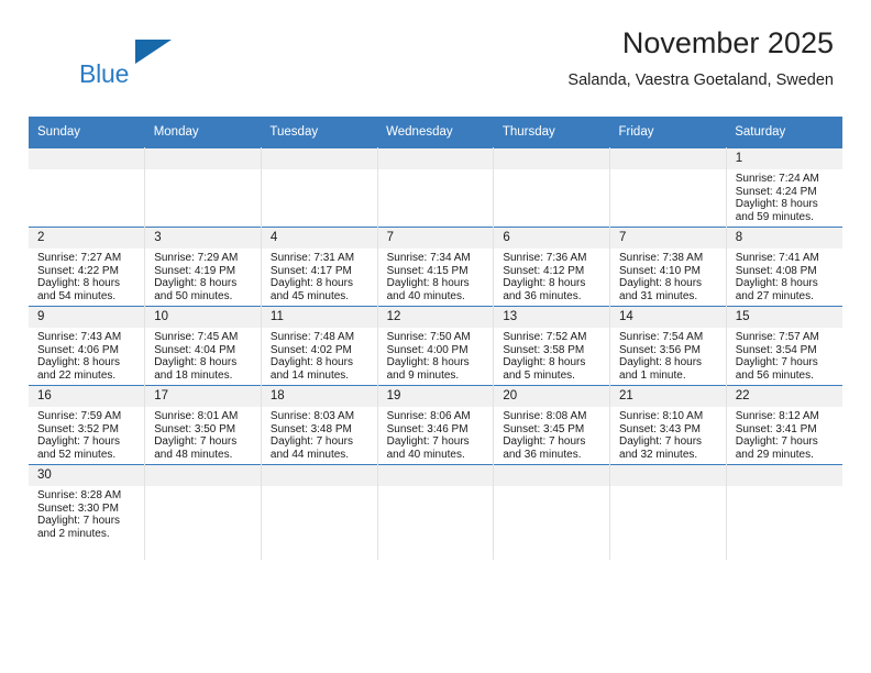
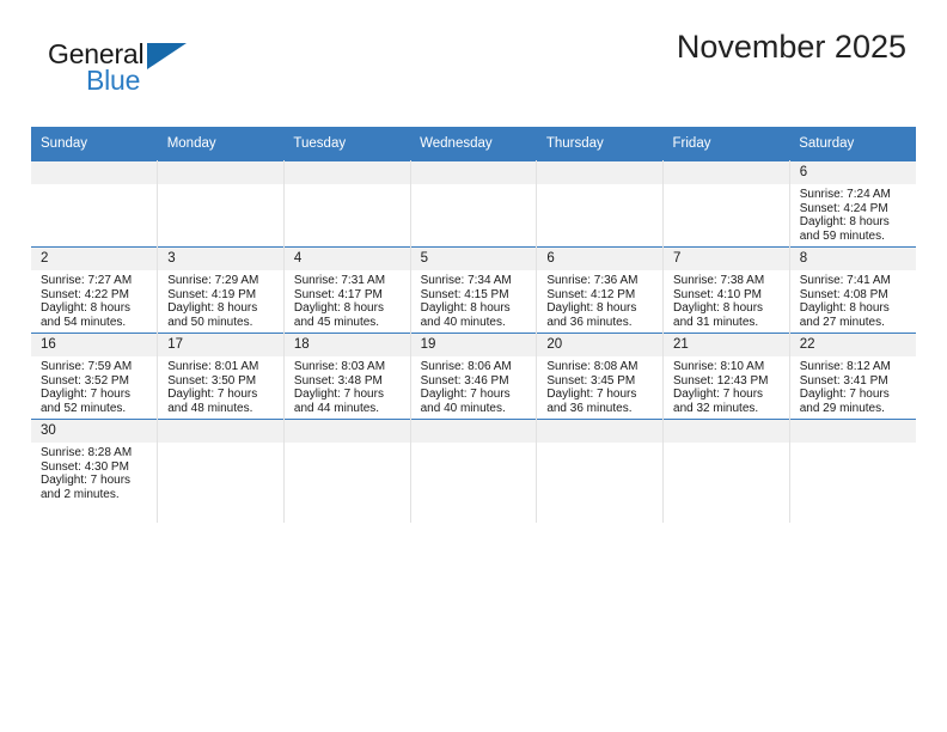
+ General
  Blue
  November 2025
- Salanda, Vaestra Goetaland, Sweden
  Sunday	Monday	Tuesday	Wednesday	Thursday	Friday	Saturday
- 						1Sunrise: 7:24 AMSunset: 4:24 PMDaylight: 8 hoursand 59 minutes.
+ 						6Sunrise: 7:24 AMSunset: 4:24 PMDaylight: 8 hoursand 59 minutes.
- 2Sunrise: 7:27 AMSunset: 4:22 PMDaylight: 8 hoursand 54 minutes.	3Sunrise: 7:29 AMSunset: 4:19 PMDaylight: 8 hoursand 50 minutes.	4Sunrise: 7:31 AMSunset: 4:17 PMDaylight: 8 hoursand 45 minutes.	7Sunrise: 7:34 AMSunset: 4:15 PMDaylight: 8 hoursand 40 minutes.	6Sunrise: 7:36 AMSunset: 4:12 PMDaylight: 8 hoursand 36 minutes.	7Sunrise: 7:38 AMSunset: 4:10 PMDaylight: 8 hoursand 31 minutes.	8Sunrise: 7:41 AMSunset: 4:08 PMDaylight: 8 hoursand 27 minutes.
+ 2Sunrise: 7:27 AMSunset: 4:22 PMDaylight: 8 hoursand 54 minutes.	3Sunrise: 7:29 AMSunset: 4:19 PMDaylight: 8 hoursand 50 minutes.	4Sunrise: 7:31 AMSunset: 4:17 PMDaylight: 8 hoursand 45 minutes.	5Sunrise: 7:34 AMSunset: 4:15 PMDaylight: 8 hoursand 40 minutes.	6Sunrise: 7:36 AMSunset: 4:12 PMDaylight: 8 hoursand 36 minutes.	7Sunrise: 7:38 AMSunset: 4:10 PMDaylight: 8 hoursand 31 minutes.	8Sunrise: 7:41 AMSunset: 4:08 PMDaylight: 8 hoursand 27 minutes.
- 9Sunrise: 7:43 AMSunset: 4:06 PMDaylight: 8 hoursand 22 minutes.	10Sunrise: 7:45 AMSunset: 4:04 PMDaylight: 8 hoursand 18 minutes.	11Sunrise: 7:48 AMSunset: 4:02 PMDaylight: 8 hoursand 14 minutes.	12Sunrise: 7:50 AMSunset: 4:00 PMDaylight: 8 hoursand 9 minutes.	13Sunrise: 7:52 AMSunset: 3:58 PMDaylight: 8 hoursand 5 minutes.	14Sunrise: 7:54 AMSunset: 3:56 PMDaylight: 8 hoursand 1 minute.	15Sunrise: 7:57 AMSunset: 3:54 PMDaylight: 7 hoursand 56 minutes.
- 16Sunrise: 7:59 AMSunset: 3:52 PMDaylight: 7 hoursand 52 minutes.	17Sunrise: 8:01 AMSunset: 3:50 PMDaylight: 7 hoursand 48 minutes.	18Sunrise: 8:03 AMSunset: 3:48 PMDaylight: 7 hoursand 44 minutes.	19Sunrise: 8:06 AMSunset: 3:46 PMDaylight: 7 hoursand 40 minutes.	20Sunrise: 8:08 AMSunset: 3:45 PMDaylight: 7 hoursand 36 minutes.	21Sunrise: 8:10 AMSunset: 3:43 PMDaylight: 7 hoursand 32 minutes.	22Sunrise: 8:12 AMSunset: 3:41 PMDaylight: 7 hoursand 29 minutes.
+ 16Sunrise: 7:59 AMSunset: 3:52 PMDaylight: 7 hoursand 52 minutes.	17Sunrise: 8:01 AMSunset: 3:50 PMDaylight: 7 hoursand 48 minutes.	18Sunrise: 8:03 AMSunset: 3:48 PMDaylight: 7 hoursand 44 minutes.	19Sunrise: 8:06 AMSunset: 3:46 PMDaylight: 7 hoursand 40 minutes.	20Sunrise: 8:08 AMSunset: 3:45 PMDaylight: 7 hoursand 36 minutes.	21Sunrise: 8:10 AMSunset: 12:43 PMDaylight: 7 hoursand 32 minutes.	22Sunrise: 8:12 AMSunset: 3:41 PMDaylight: 7 hoursand 29 minutes.
- 30Sunrise: 8:28 AMSunset: 3:30 PMDaylight: 7 hoursand 2 minutes.
+ 30Sunrise: 8:28 AMSunset: 4:30 PMDaylight: 7 hoursand 2 minutes.
